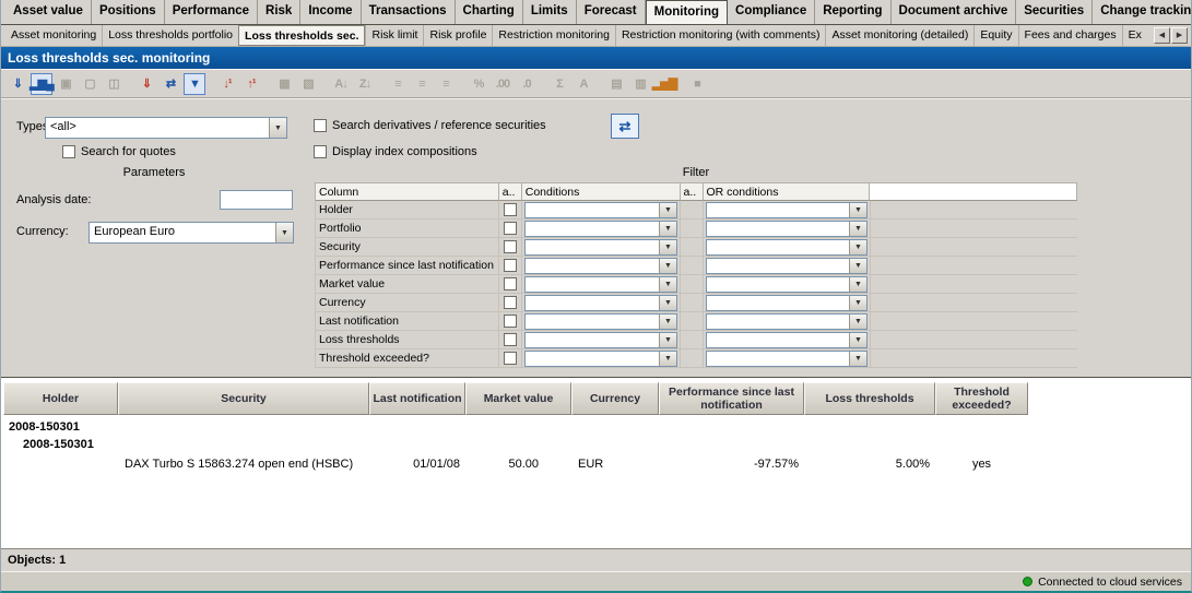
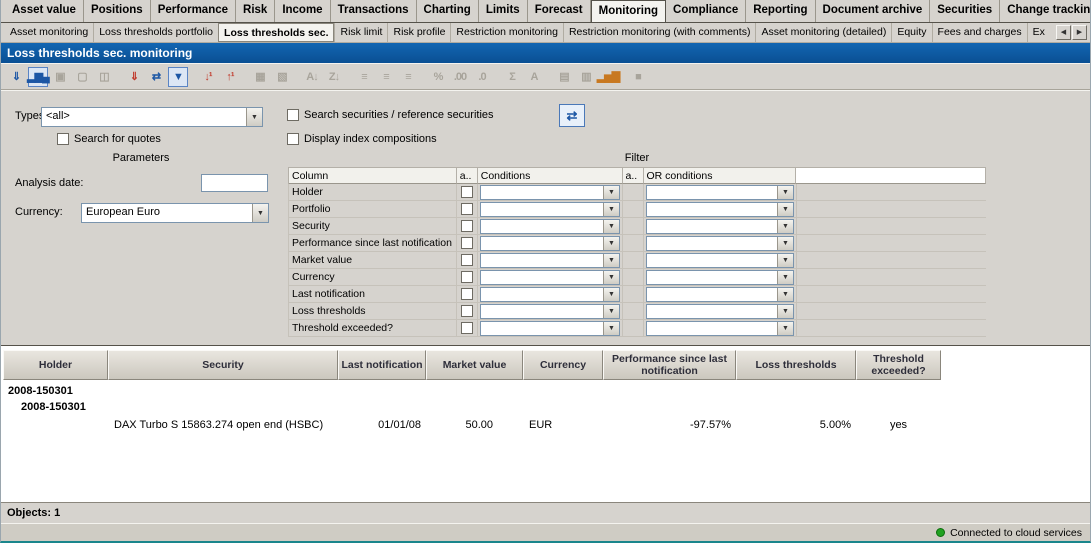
  Asset value
  Positions
  Performance
  Risk
  Income
  Transactions
  Charting
  Limits
  Forecast
  Monitoring
  Compliance
  Reporting
  Document archive
  Securities
  Change trackin
  Asset monitoring
  Loss thresholds portfolio
  Loss thresholds sec.
  Risk limit
  Risk profile
  Restriction monitoring
  Restriction monitoring (with comments)
  Asset monitoring (detailed)
  Equity
  Fees and charges
  Ex
  Loss thresholds sec. monitoring
  ⇓
  ▂▆▄
  ▣
  ▢
  ◫
  ⇓
  ⇄
  ▼
  ↓¹
  ↑¹
  ▦
  ▧
  A↓
  Z↓
  ≡
  ≡
  ≡
  %
  .00
  .0
  Σ
  A
  ▤
  ▥
  ▂▅▇
  ■
  <all>
  Search for quotes
- Search derivatives / reference securities
+ Search securities / reference securities
  Display index compositions
  ⇄
  Parameters
  Analysis date:
  Currency:
  European Euro
  Filter
  Column
  a..
  Conditions
  a..
  OR conditions
  Holder
  Portfolio
  Security
  Performance since last notification
  Market value
  Currency
  Last notification
  Loss thresholds
  Threshold exceeded?
  Holder
  Security
  Last notification
  Market value
  Currency
  Performance since last notification
  Loss thresholds
  Threshold exceeded?
  2008-150301
  2008-150301
  DAX Turbo S 15863.274 open end (HSBC)
  01/01/08
  50.00
  EUR
  -97.57%
  5.00%
  yes
  Objects: 1
  Connected to cloud services
